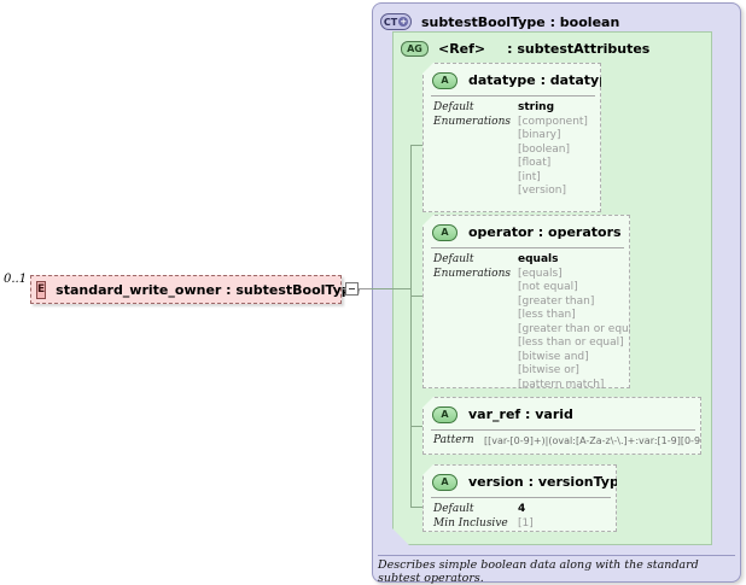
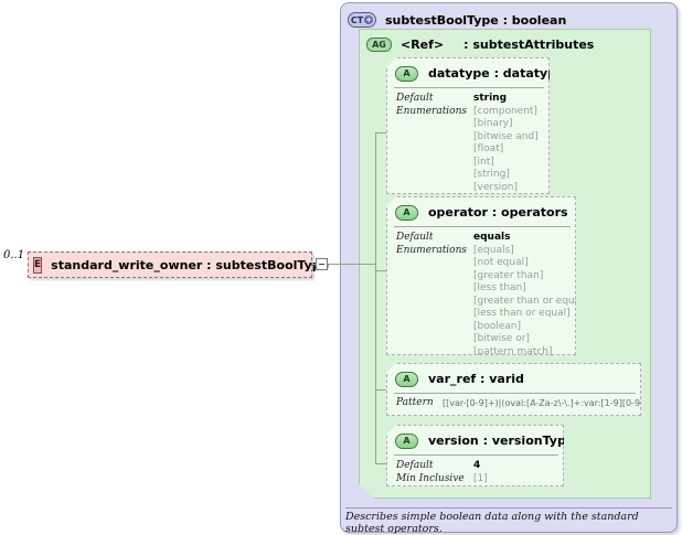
  0..1
  E
  standard_write_owner : subtestBoolTy
  CT
  +
  subtestBoolType : boolean
  AG
  <Ref>
  : subtestAttributes
  A
  datatype : dataty
  Default
  string
  Enumerations
  [component]
  [binary]
- [boolean]
+ [bitwise and]
  [float]
  [int]
+ [string]
  [version]
  A
  operator : operators
  Default
  equals
  Enumerations
  [equals]
  [not equal]
  [greater than]
  [less than]
  [greater than or equ
  [less than or equal]
- [bitwise and]
+ [boolean]
  [bitwise or]
  [pattern match]
  A
  var_ref : varid
  Pattern
  [[var-[0-9]+)|(oval:[A-Za-z\-\.]+:var:[1-9][0-9
  A
  version : versionTyp
  Default
  4
  Min Inclusive
  [1]
  Describes simple boolean data along with the standard subtest operators.
